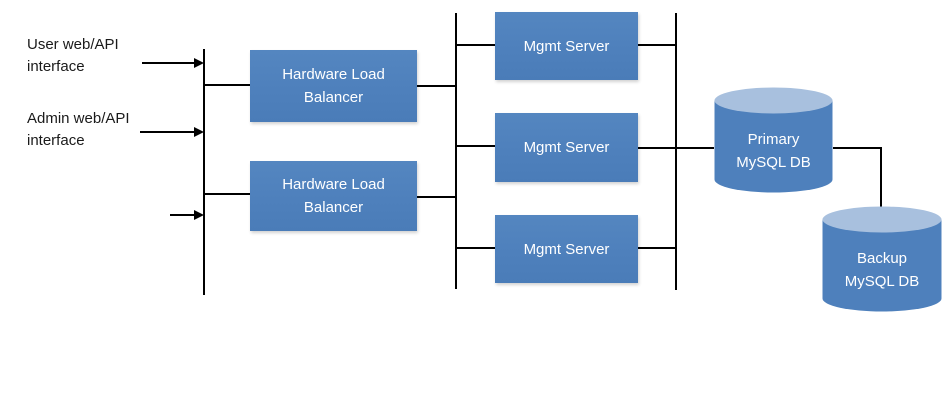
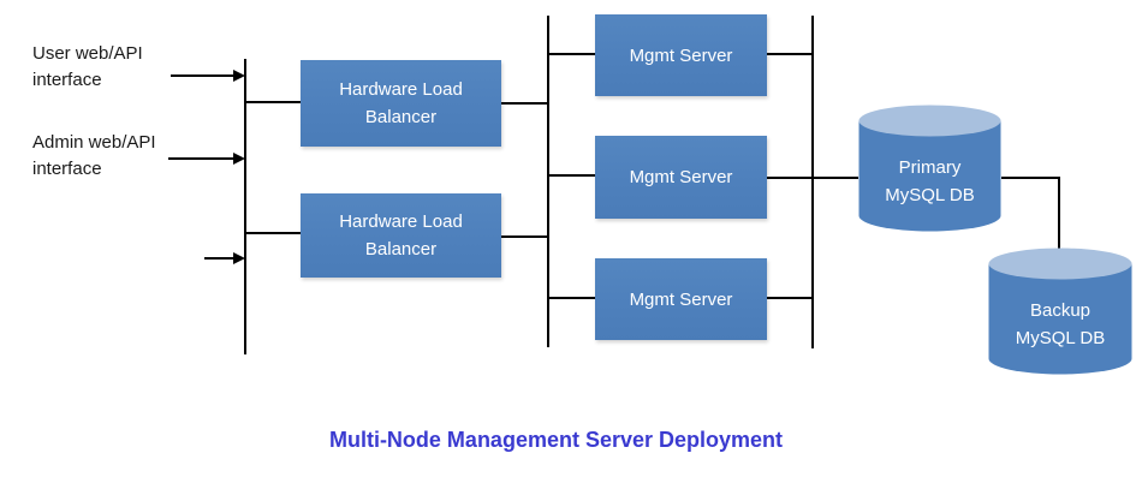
  User web/API
  interface
  Admin web/API
  interface
  Hardware Load
  Balancer
  Hardware Load
  Balancer
  Mgmt Server
  Mgmt Server
  Mgmt Server
  Primary
  MySQL DB
  Backup
  MySQL DB
+ Multi-Node Management Server Deployment
